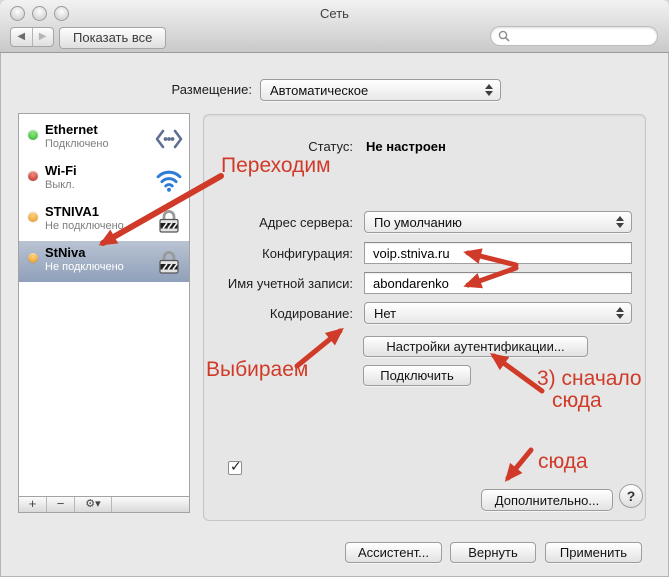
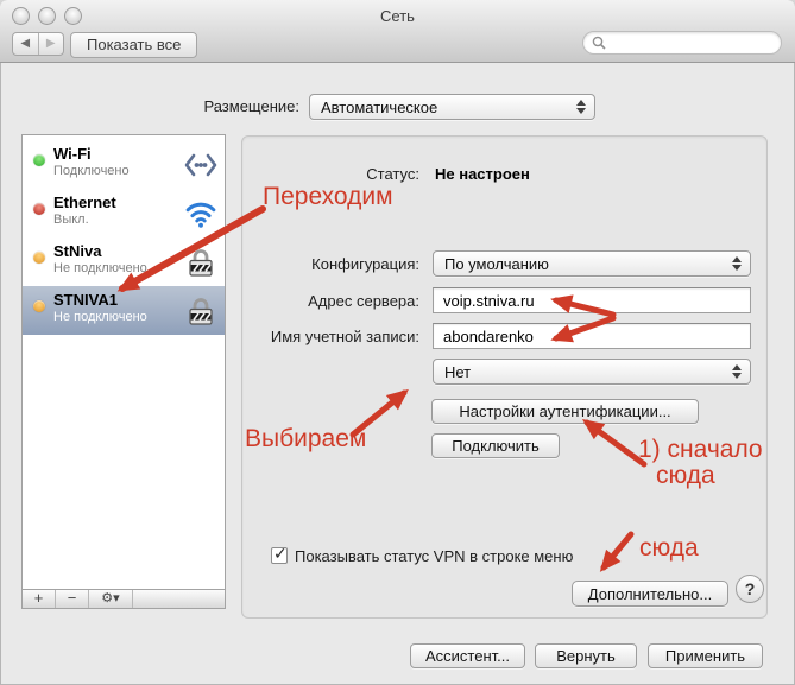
  Сеть
  ◀
  ▶
  Показать все
  Размещение:
  Автоматическое
- Ethernet
+ Wi-Fi
  Подключено
- Wi-Fi
+ Ethernet
  Выкл.
- STNIVA1
+ StNiva
  Не подключено
- StNiva
+ STNIVA1
  Не подключено
  +
  −
  ⚙▾
  Статус:
  Не настроен
- Адрес сервера:
+ Конфигурация:
  По умолчанию
- Конфигурация:
+ Адрес сервера:
  voip.stniva.ru
  Имя учетной записи:
  abondarenko
- Кодирование:
  Нет
  Настройки аутентификации...
  Подключить
  ✓
+ Показывать статус VPN в строке меню
  Дополнительно...
  ?
  Ассистент...
  Вернуть
  Применить
  Переходим
  Выбираем
- 3) сначало
+ 1) сначало
  сюда
  сюда
